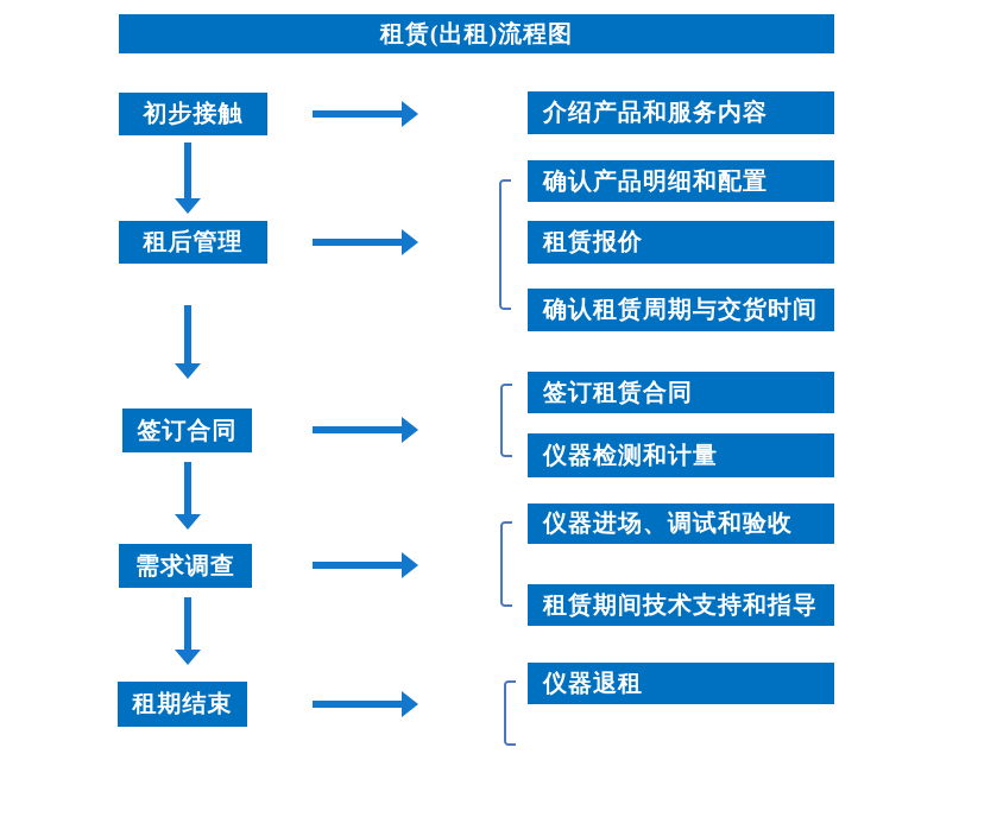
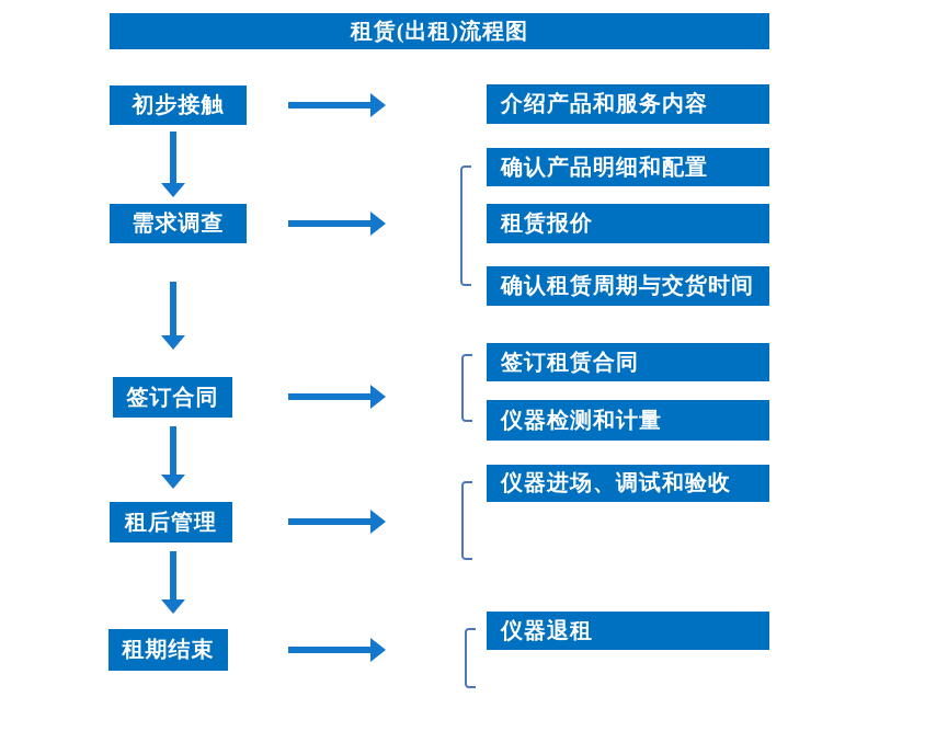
  租赁(出租)流程图
  初步接触
- 租后管理
+ 需求调查
  签订合同
- 需求调查
+ 租后管理
  租期结束
  介绍产品和服务内容
  确认产品明细和配置
  租赁报价
  确认租赁周期与交货时间
  签订租赁合同
  仪器检测和计量
  仪器进场、调试和验收
- 租赁期间技术支持和指导
  仪器退租
